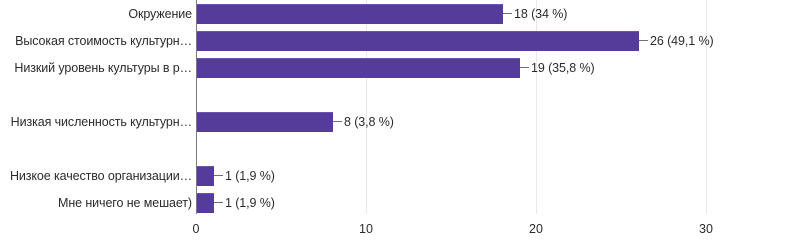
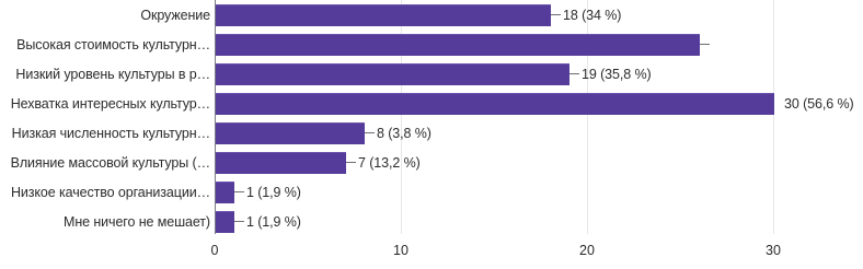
  Окружение
  18 (34 %)
  Высокая стоимость культурн…
- 26 (49,1 %)
  Низкий уровень культуры в р…
  19 (35,8 %)
+ Нехватка интересных культур…
+ 30 (56,6 %)
  Низкая численность культурн…
  8 (3,8 %)
+ Влияние массовой культуры (…
+ 7 (13,2 %)
  Низкое качество организации…
  1 (1,9 %)
  Мне ничего не мешает)
  1 (1,9 %)
  0
  10
  20
  30
